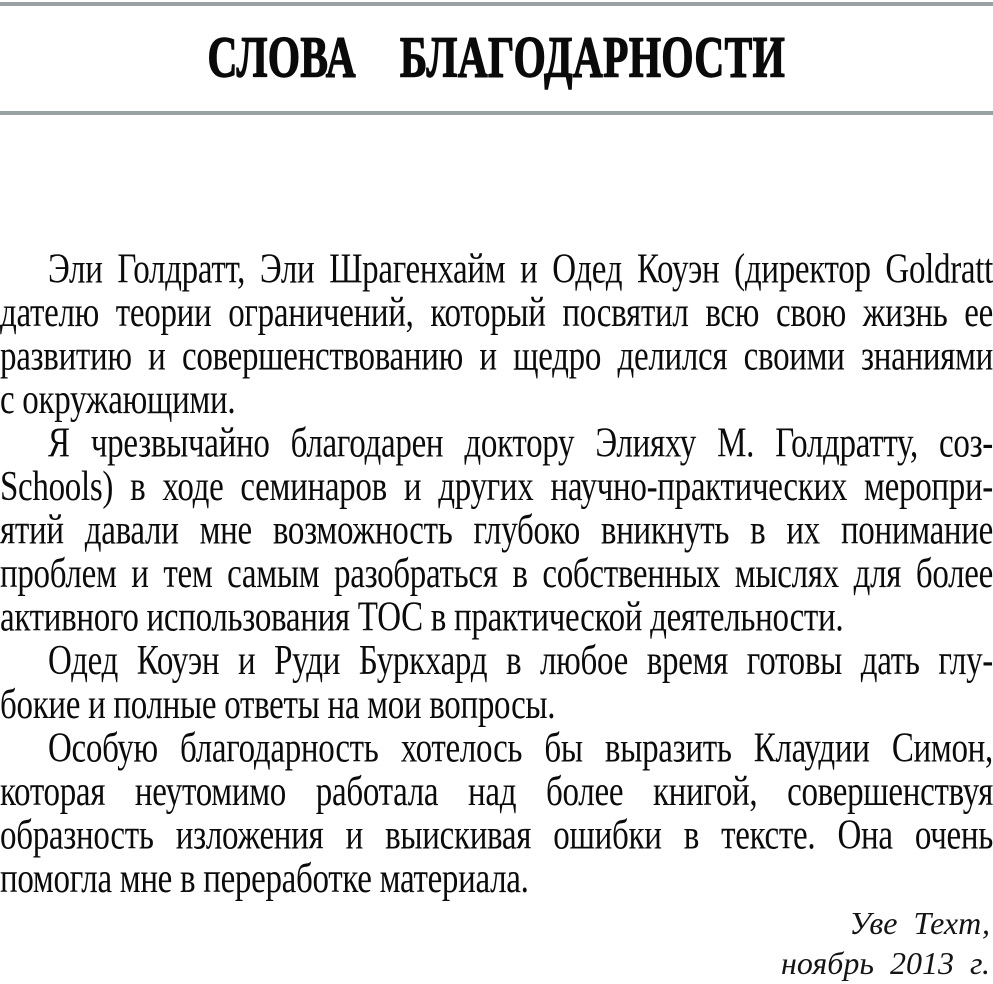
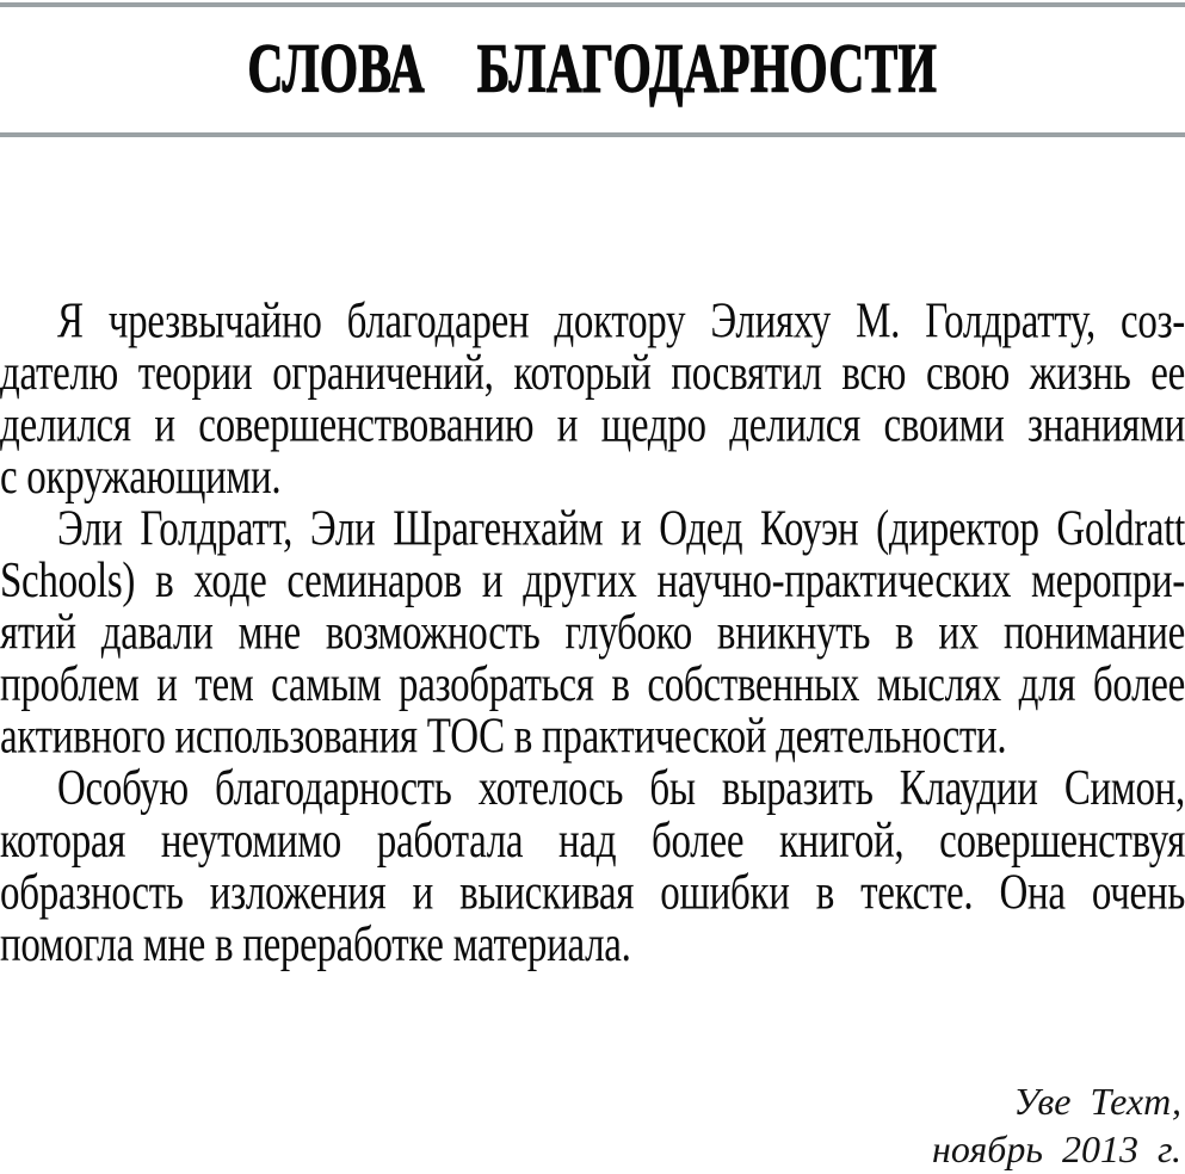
  СЛОВА БЛАГОДАРНОСТИ
- Эли Голдратт, Эли Шрагенхайм и Одед Коуэн (директор Goldratt
+ Я чрезвычайно благодарен доктору Элияху М. Голдратту, соз-
  дателю теории ограничений, который посвятил всю свою жизнь ее
- развитию и совершенствованию и щедро делился своими знаниями
+ делился и совершенствованию и щедро делился своими знаниями
  с окружающими.
- Я чрезвычайно благодарен доктору Элияху М. Голдратту, соз-
+ Эли Голдратт, Эли Шрагенхайм и Одед Коуэн (директор Goldratt
  Schools) в ходе семинаров и других научно-практических меропри-
  ятий давали мне возможность глубоко вникнуть в их понимание
  проблем и тем самым разобраться в собственных мыслях для более
  активного использования ТОС в практической деятельности.
- Одед Коуэн и Руди Буркхард в любое время готовы дать глу-
- бокие и полные ответы на мои вопросы.
  Особую благодарность хотелось бы выразить Клаудии Симон,
  которая неутомимо работала над более книгой, совершенствуя
  образность изложения и выискивая ошибки в тексте. Она очень
  помогла мне в переработке материала.
  Уве Техт,
  ноябрь 2013 г.
